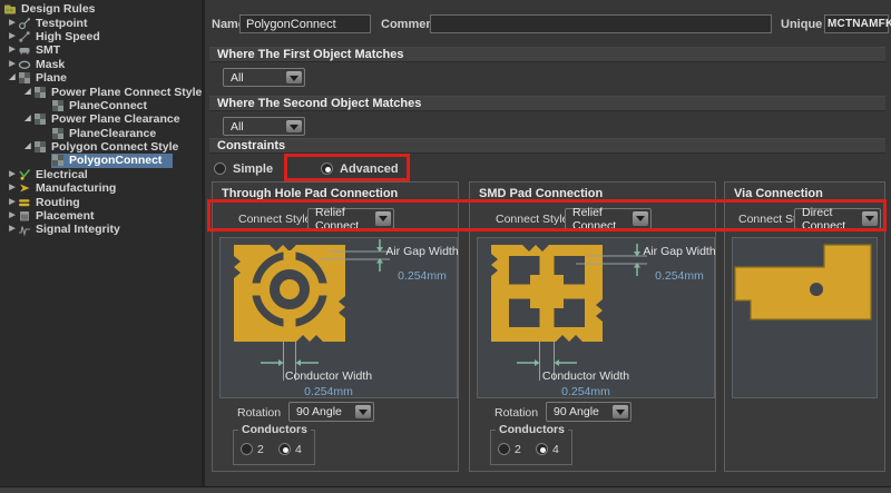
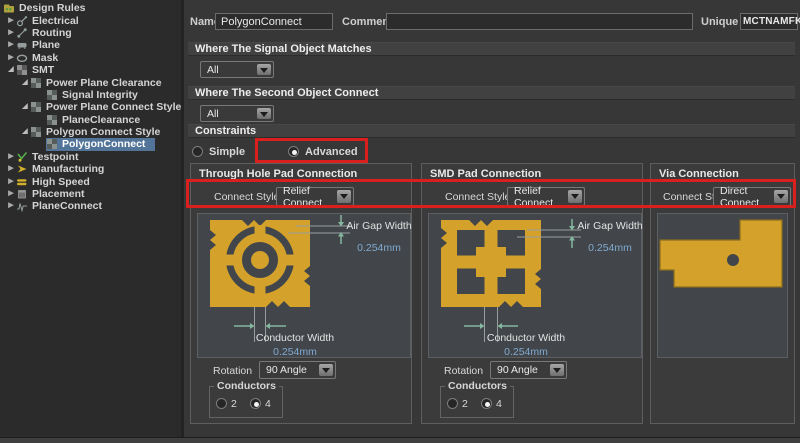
  Design Rules
- Testpoint
+ Electrical
- High Speed
+ Routing
- SMT
+ Plane
  Mask
- Plane
+ SMT
- Power Plane Connect Style
+ Power Plane Clearance
- PlaneConnect
+ Signal Integrity
- Power Plane Clearance
+ Power Plane Connect Style
  PlaneClearance
  Polygon Connect Style
  PolygonConnect
- Electrical
+ Testpoint
  Manufacturing
- Routing
+ High Speed
  Placement
- Signal Integrity
+ PlaneConnect
  Nam
  PolygonConnect
  Comme
  Unique
  MCTNAMFK
- Where The First Object Matches
+ Where The Signal Object Matches
  All
- Where The Second Object Matches
+ Where The Second Object Connect
  All
  Constraints
  Simple
  Advanced
  Through Hole Pad Connection
  Connect Styl
  Relief Connect
  Air Gap Width
  0.254mm
  Conductor Width
  0.254mm
  Rotation
  90 Angle
  Conductors
  2
  4
  SMD Pad Connection
  Connect Styl
  Relief Connect
  Air Gap Width
  0.254mm
  Conductor Width
  0.254mm
  Rotation
  90 Angle
  Conductors
  2
  4
  Via Connection
  Direct Connect
